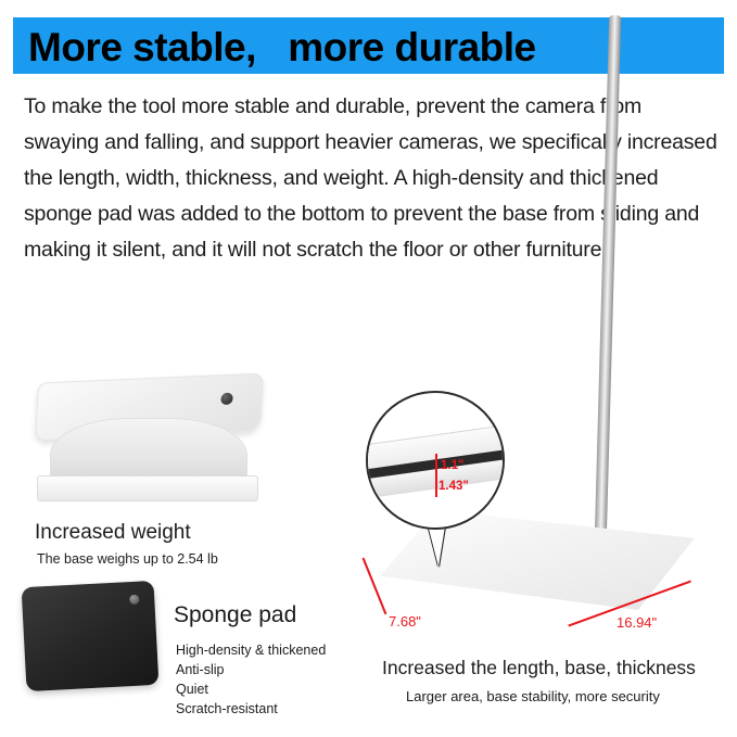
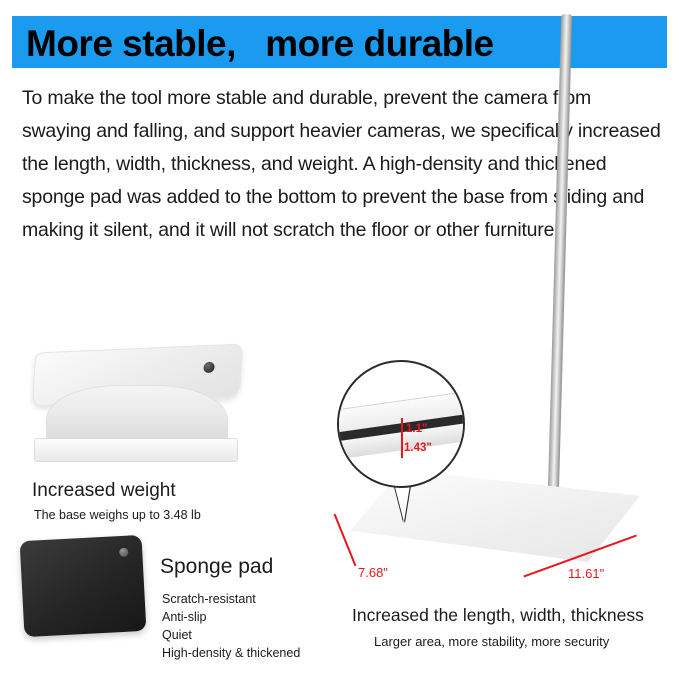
  More stable, more durable
  To make the tool more stable and durable, prevent the camera fm swaying and falling, and support heavier cameras, we specifical increased the length, width, thickness, and weight. A high-density and thicened sponge pad was added to the bottom to prevent the base fromiding and making it silent, and it will not scratch the floor or other furniture
  Increased weight
- The base weighs up to 2.54 lb
+ The base weighs up to 3.48 lb
  Sponge pad
- High-density & thickened
+ Scratch-resistant
  Anti-slip
  Quiet
- Scratch-resistant
+ High-density & thickened
  1.1"
  1.43"
  7.68"
- 16.94"
+ 11.61"
- Increased the length, base, thickness
+ Increased the length, width, thickness
- Larger area, base stability, more security
+ Larger area, more stability, more security
